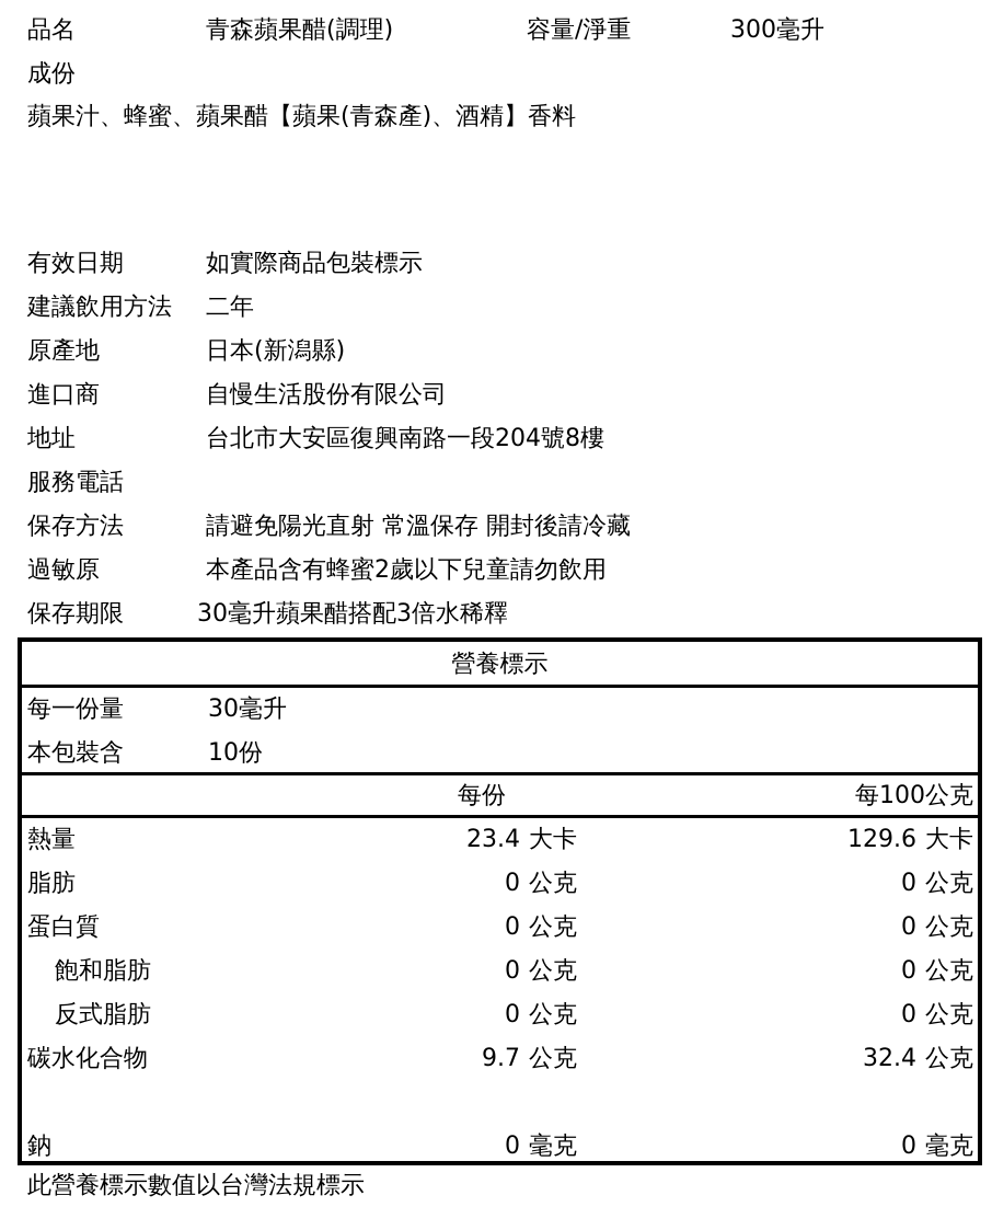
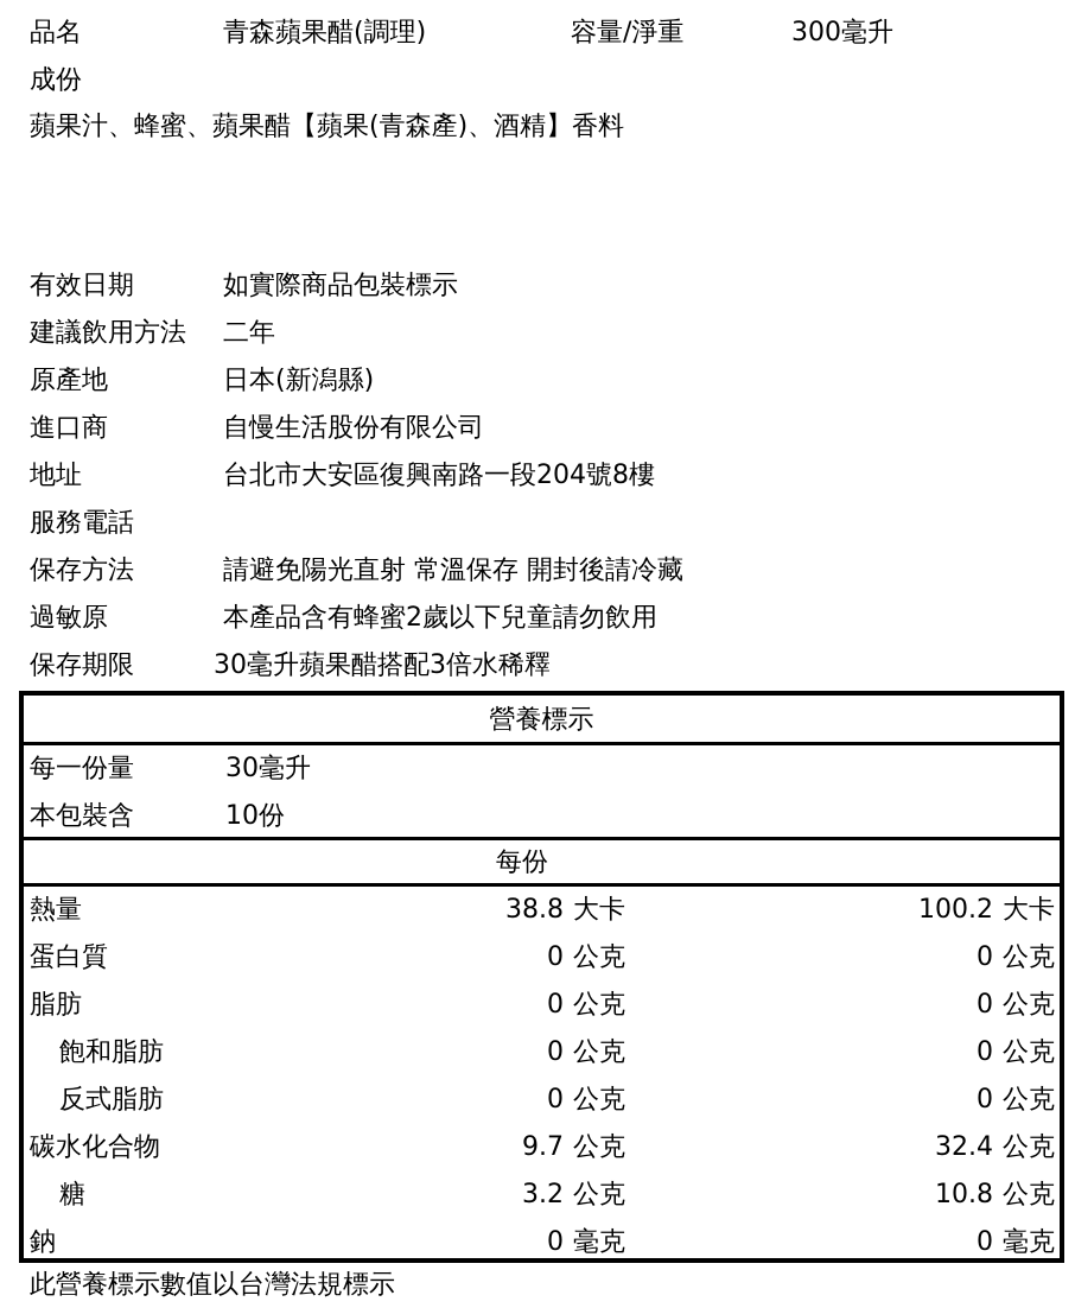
  品名
  青森蘋果醋(調理)
  容量/淨重
  300毫升
  成份
  蘋果汁、蜂蜜、蘋果醋【蘋果(青森產)、酒精】香料
  有效日期
  如實際商品包裝標示
  建議飲用方法
  二年
  原產地
  日本(新潟縣)
  進口商
  自慢生活股份有限公司
  地址
  台北市大安區復興南路一段204號8樓
  服務電話
  保存方法
  請避免陽光直射 常溫保存 開封後請冷藏
  過敏原
  本產品含有蜂蜜2歲以下兒童請勿飲用
  保存期限
  30毫升蘋果醋搭配3倍水稀釋
  營養標示
  每一份量
  30毫升
  本包裝含
  10份
  每份
- 每100公克
  熱量
- 23.4 大卡
+ 38.8 大卡
- 129.6 大卡
+ 100.2 大卡
- 脂肪
+ 蛋白質
  0 公克
  0 公克
- 蛋白質
+ 脂肪
  0 公克
  0 公克
  飽和脂肪
  0 公克
  0 公克
  反式脂肪
  0 公克
  0 公克
  碳水化合物
  9.7 公克
  32.4 公克
+ 糖
+ 3.2 公克
+ 10.8 公克
  鈉
  0 毫克
  0 毫克
  此營養標示數值以台灣法規標示
